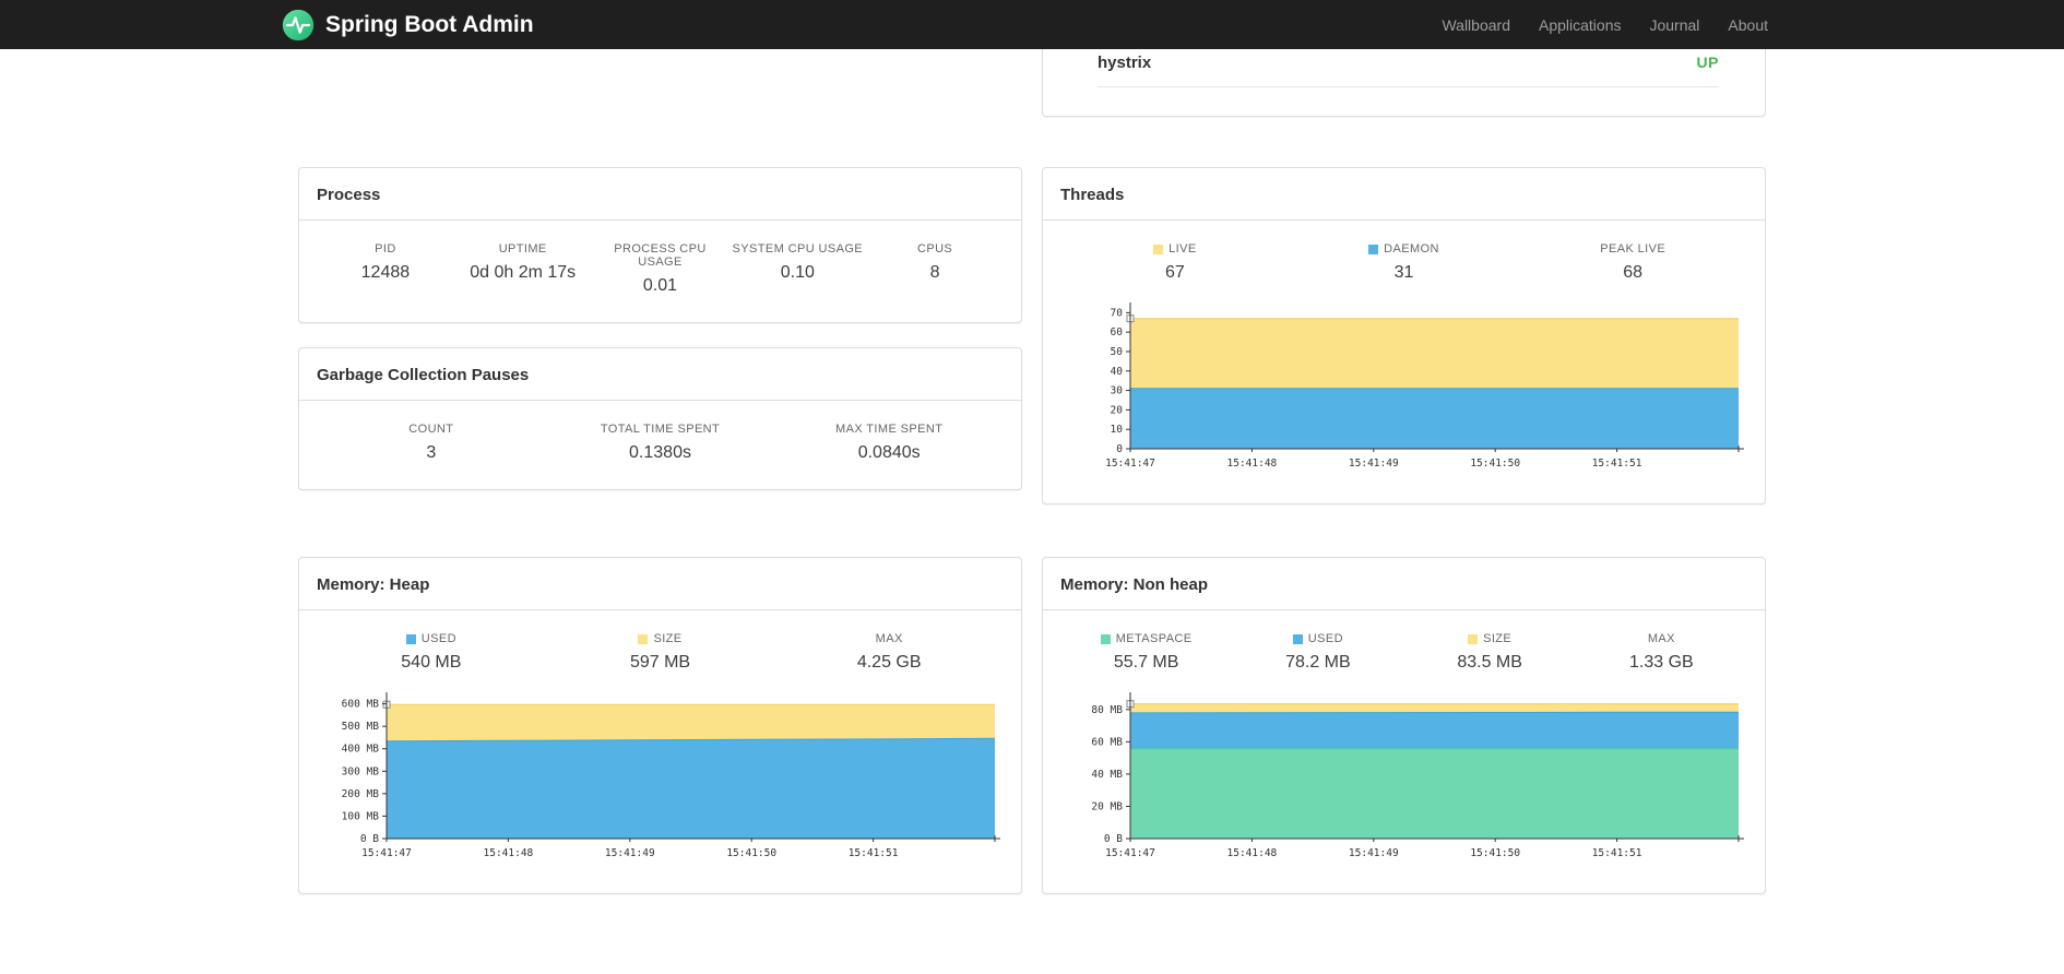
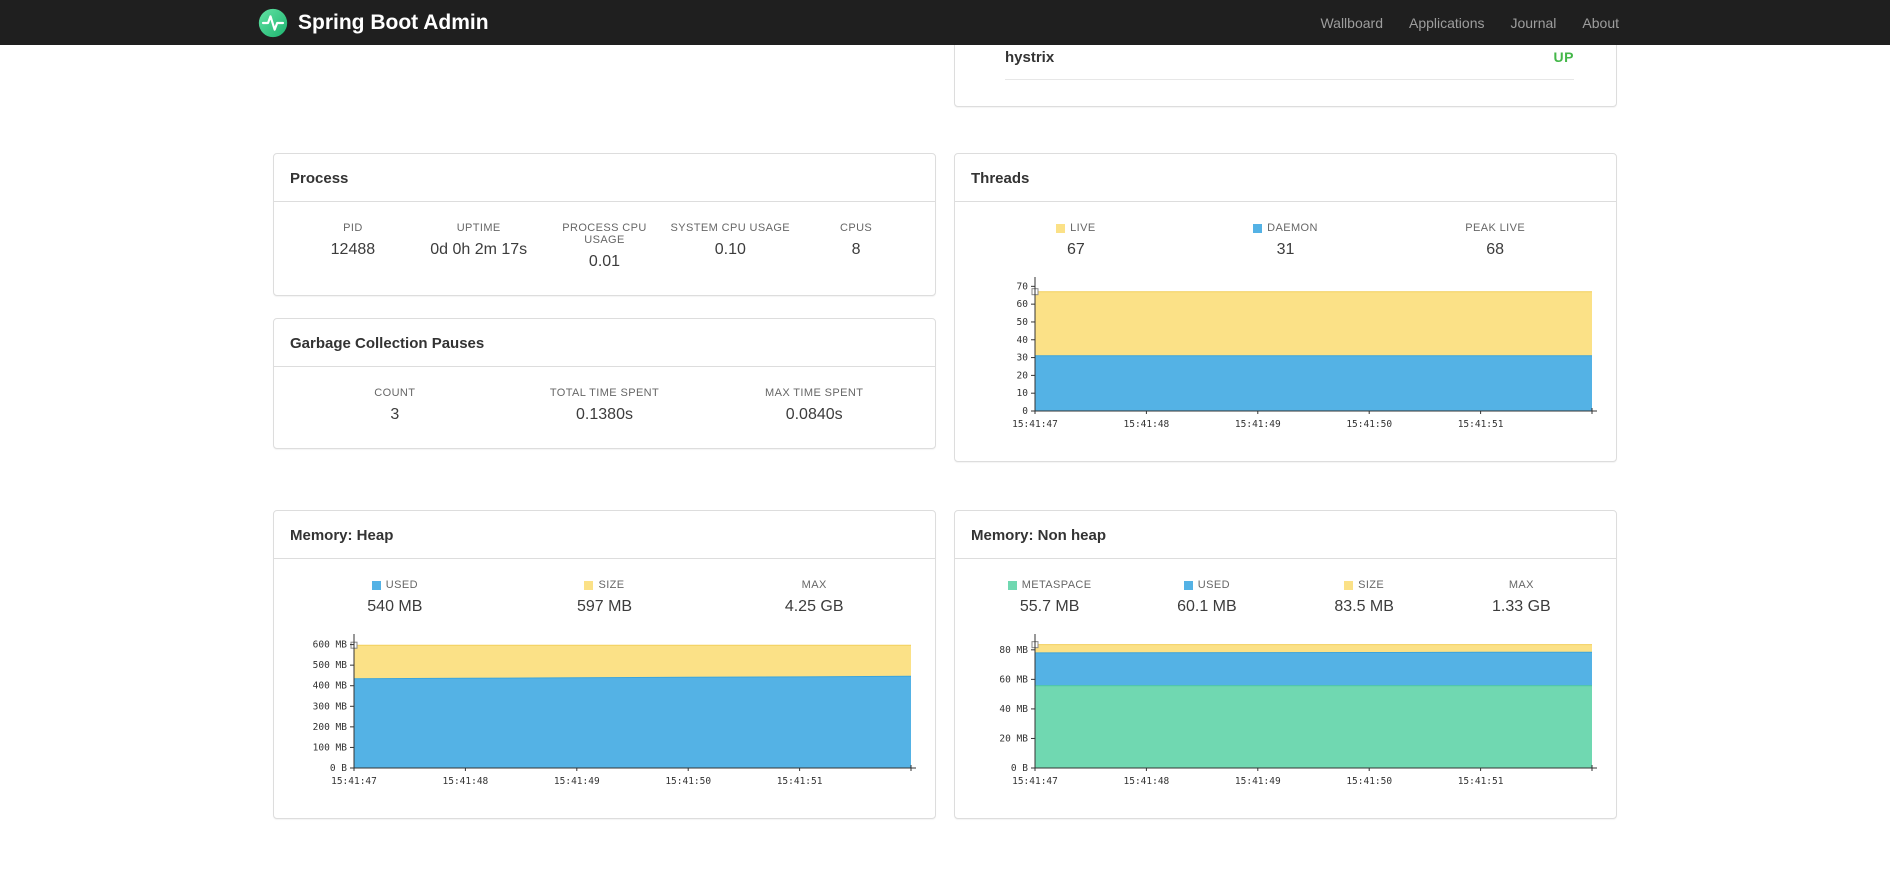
  Spring Boot Admin
  Wallboard
  Applications
  Journal
  About
  hystrix
  UP
  Process
  PID
  12488
  UPTIME
  0d 0h 2m 17s
  PROCESS CPU USAGE
  0.01
  SYSTEM CPU USAGE
  0.10
  CPUS
  8
  Garbage Collection Pauses
  COUNT
  3
  TOTAL TIME SPENT
  0.1380s
  MAX TIME SPENT
  0.0840s
  Threads
  LIVE
  67
  DAEMON
  31
  PEAK LIVE
  68
  0
  10
  20
  30
  40
  50
  60
  70
  15:41:47
  15:41:48
  15:41:49
  15:41:50
  15:41:51
  Memory: Heap
  USED
  540 MB
  SIZE
  597 MB
  MAX
  4.25 GB
  0 B
  100 MB
  200 MB
  300 MB
  400 MB
  500 MB
  600 MB
  15:41:47
  15:41:48
  15:41:49
  15:41:50
  15:41:51
  Memory: Non heap
  METASPACE
  55.7 MB
  USED
- 78.2 MB
+ 60.1 MB
  SIZE
  83.5 MB
  MAX
  1.33 GB
  0 B
  20 MB
  40 MB
  60 MB
  80 MB
  15:41:47
  15:41:48
  15:41:49
  15:41:50
  15:41:51
